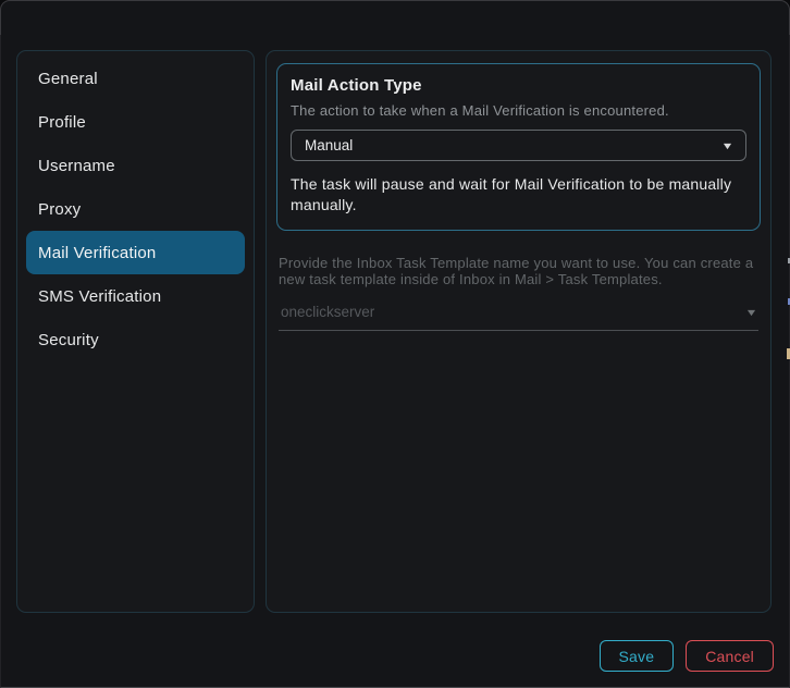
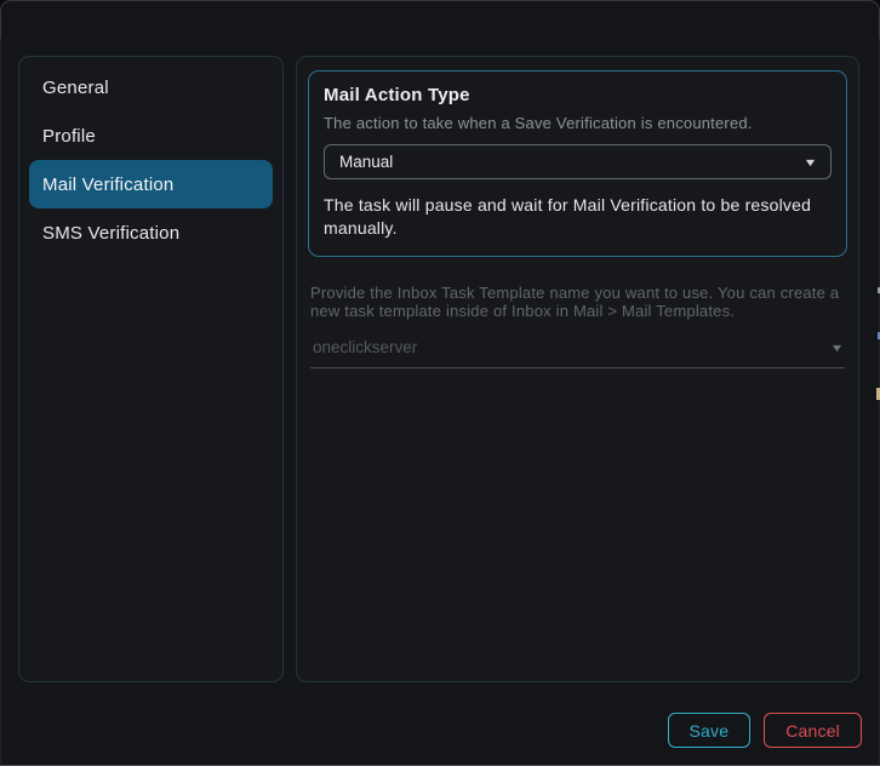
  General
  Profile
- Username
- Proxy
  Mail Verification
  SMS Verification
- Security
  Mail Action Type
- The action to take when a Mail Verification is encountered.
+ The action to take when a Save Verification is encountered.
  Manual
  ▼
- The task will pause and wait for Mail Verification to be manually manually.
+ The task will pause and wait for Mail Verification to be resolved manually.
- Provide the Inbox Task Template name you want to use. You can create a new task template inside of Inbox in Mail > Task Templates.
+ Provide the Inbox Task Template name you want to use. You can create a new task template inside of Inbox in Mail > Mail Templates.
  oneclickserver
  ▼
  Save
  Cancel
